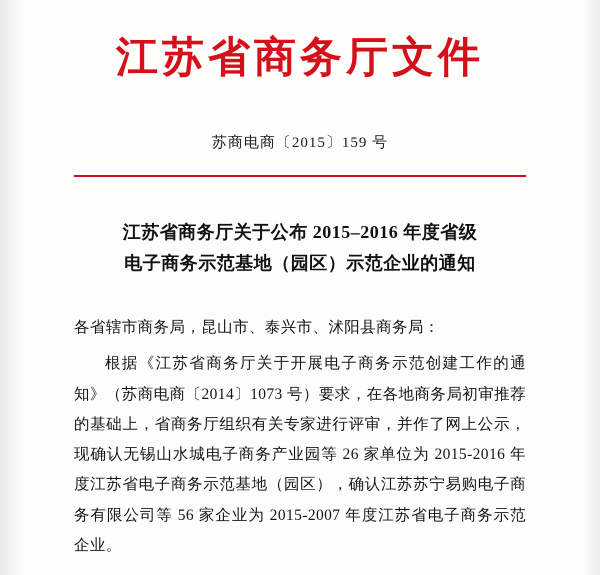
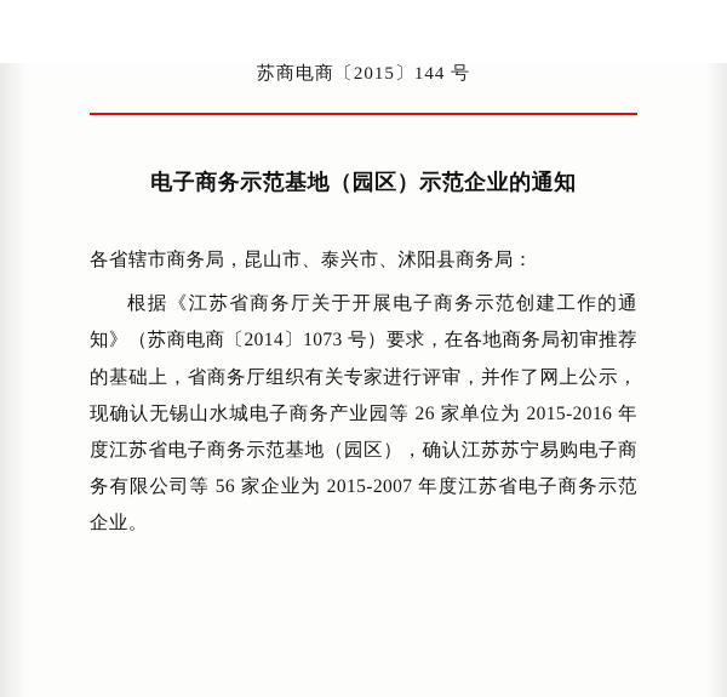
- 江苏省商务厅文件
- 苏商电商〔2015〕159 号
+ 苏商电商〔2015〕144 号
- 江苏省商务厅关于公布 2015–2016 年度省级
  电子商务示范基地（园区）示范企业的通知
  各省辖市商务局，昆山市、泰兴市、沭阳县商务局：
  根据《江苏省商务厅关于开展电子商务示范创建工作的通知》（苏商电商〔2014〕1073 号）要求，在各地商务局初审推荐的基础上，省商务厅组织有关专家进行评审，并作了网上公示，现确认无锡山水城电子商务产业园等 26 家单位为 2015-2016 年度江苏省电子商务示范基地（园区），确认江苏苏宁易购电子商务有限公司等 56 家企业为 2015-2007 年度江苏省电子商务示范企业。
